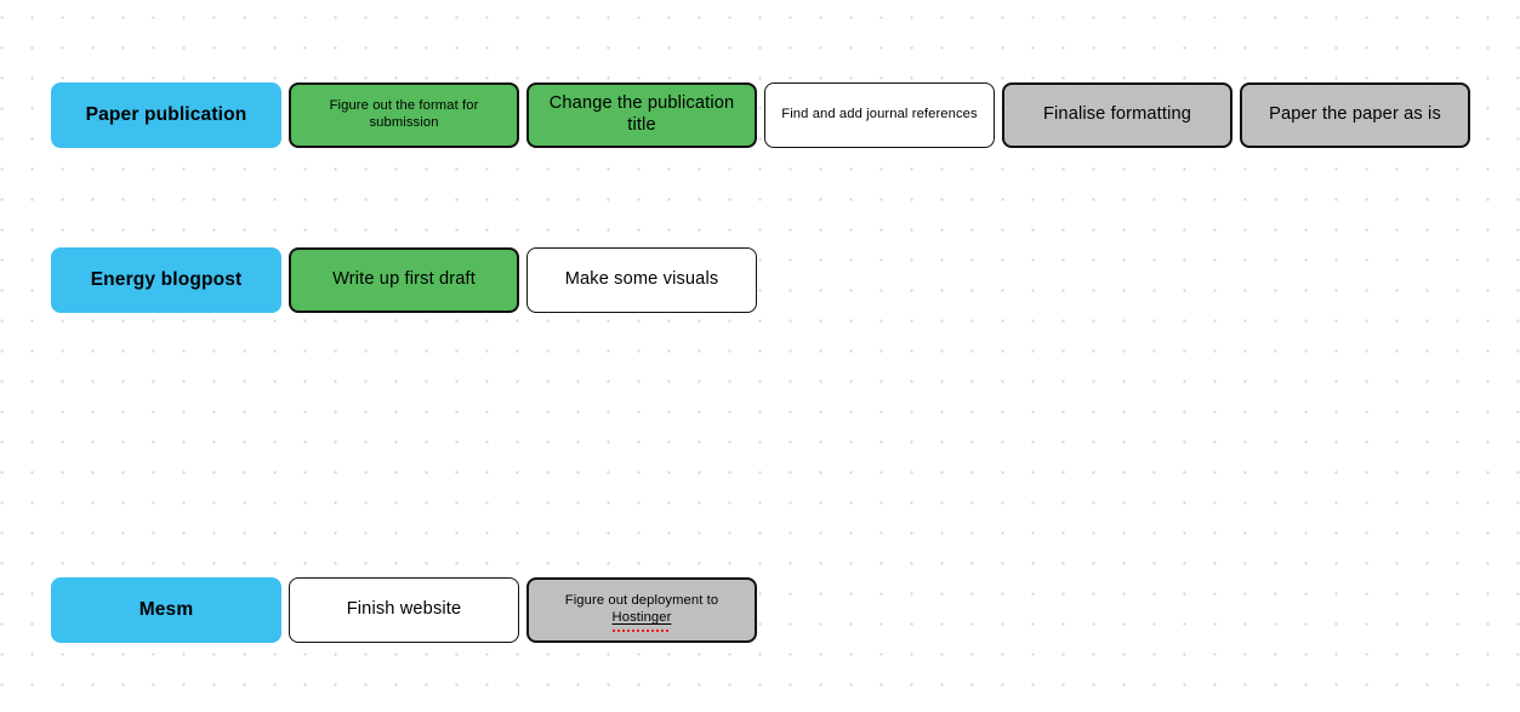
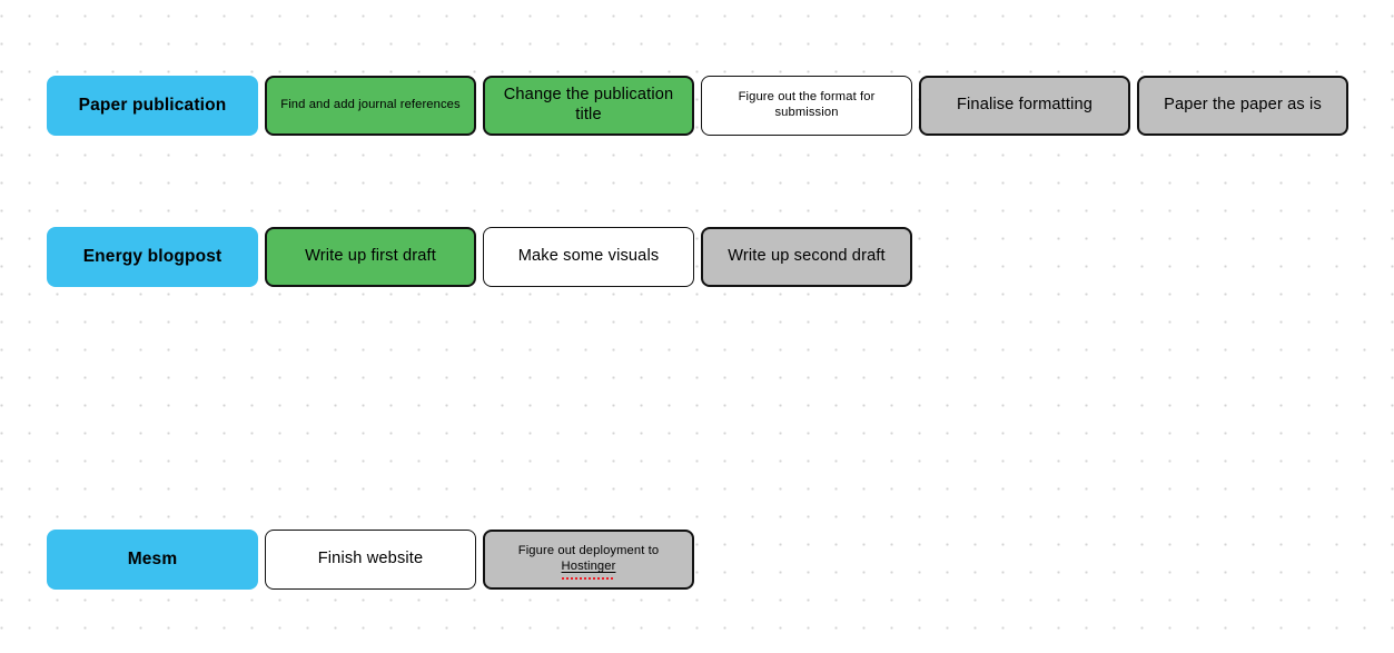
  Paper publication
- Figure out the format for submission
+ Find and add journal references
  Change the publication title
- Find and add journal references
+ Figure out the format for submission
  Finalise formatting
  Paper the paper as is
  Energy blogpost
  Write up first draft
  Make some visuals
+ Write up second draft
  Mesm
  Finish website
  Figure out deployment to Hostinger
